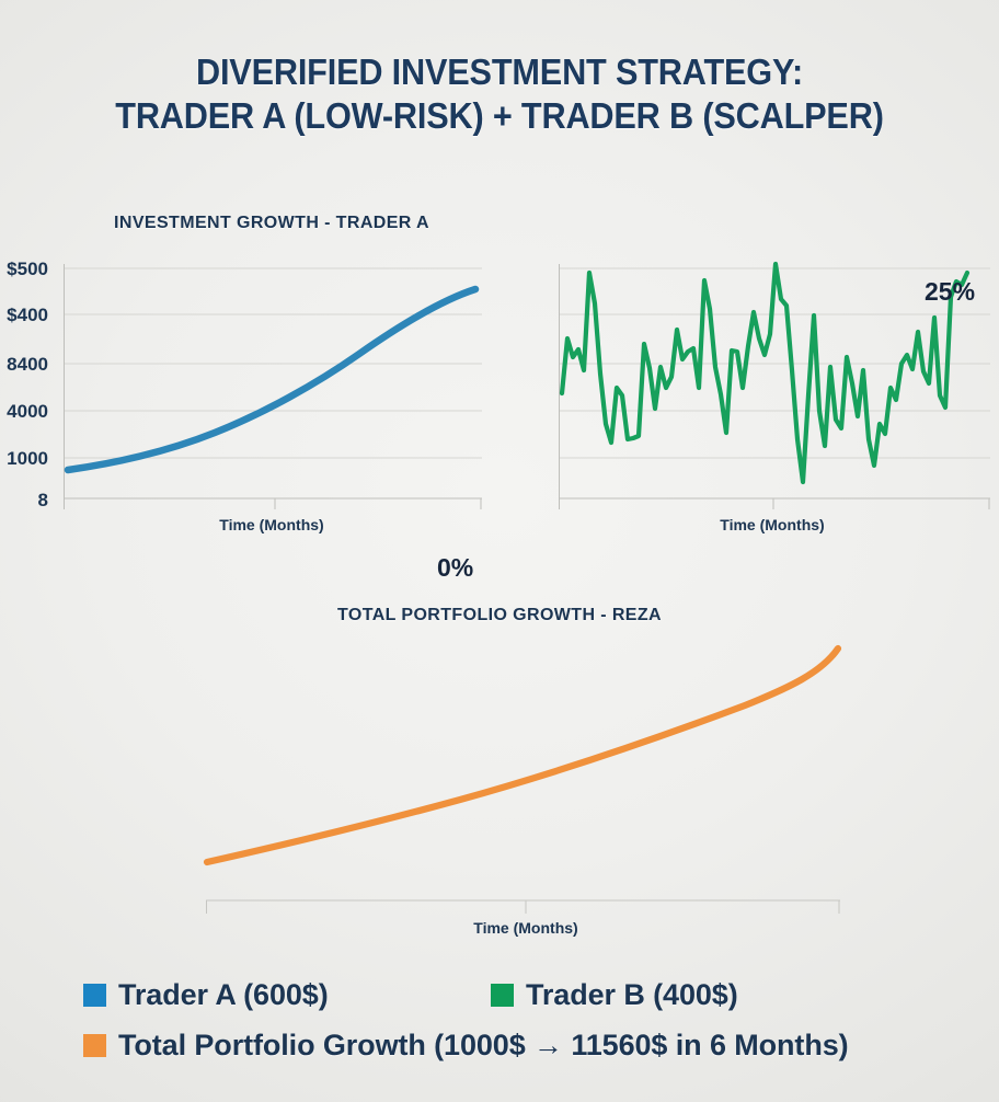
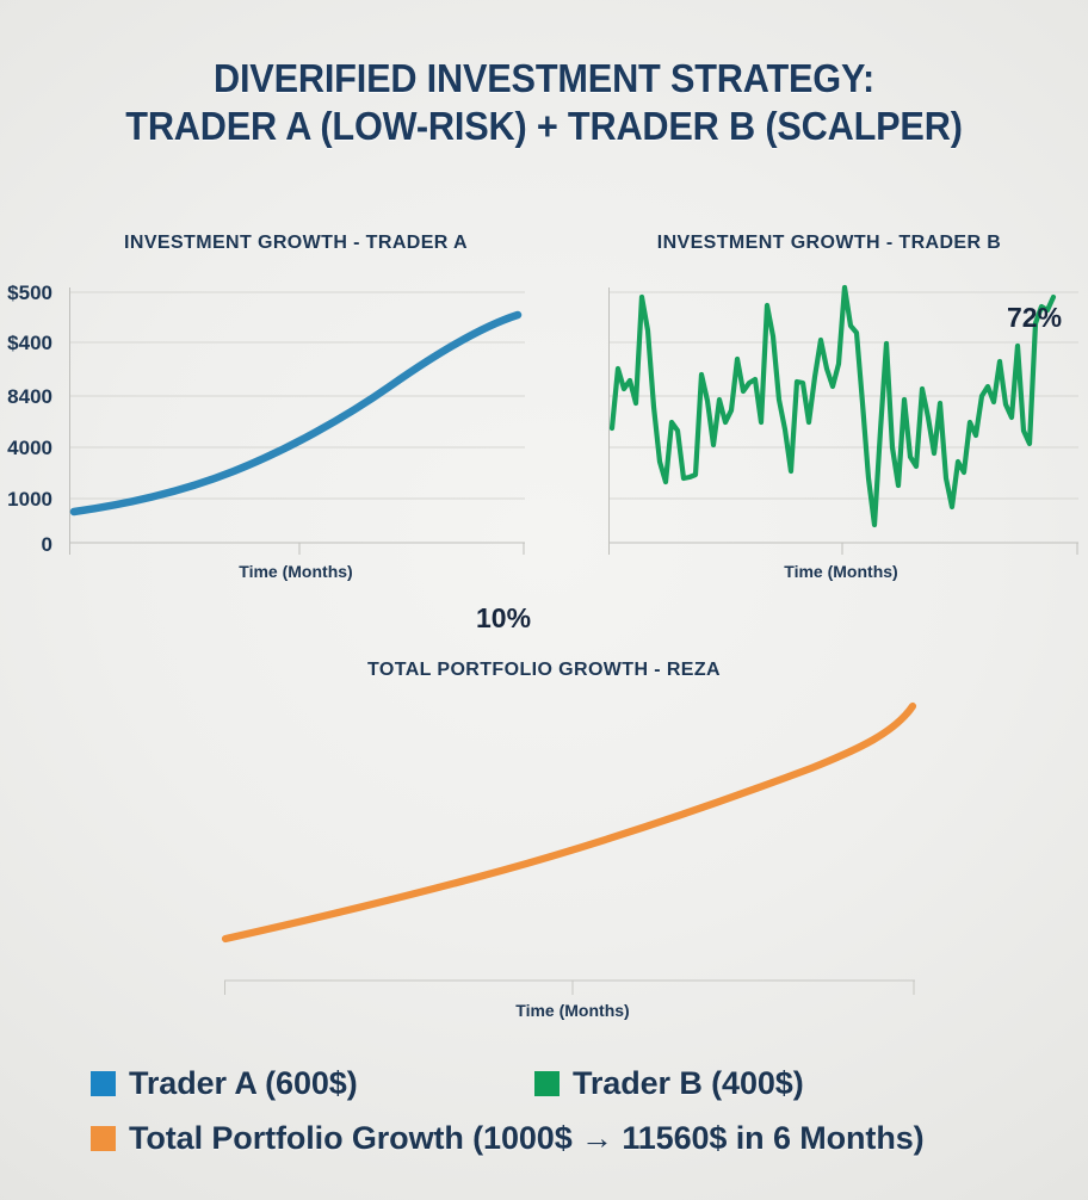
  DIVERIFIED INVESTMENT STRATEGY:
  TRADER A (LOW-RISK) + TRADER B (SCALPER)
  INVESTMENT GROWTH - TRADER A
- 0%
+ 10%
  Time (Months)
+ INVESTMENT GROWTH - TRADER B
  $500
  $400
  8400
  4000
  1000
- 8
+ 0
- 25%
+ 72%
  Time (Months)
  TOTAL PORTFOLIO GROWTH - REZA
  Time (Months)
  Trader A (600$)
  Trader B (400$)
  Total Portfolio Growth (1000$ → 11560$ in 6 Months)
